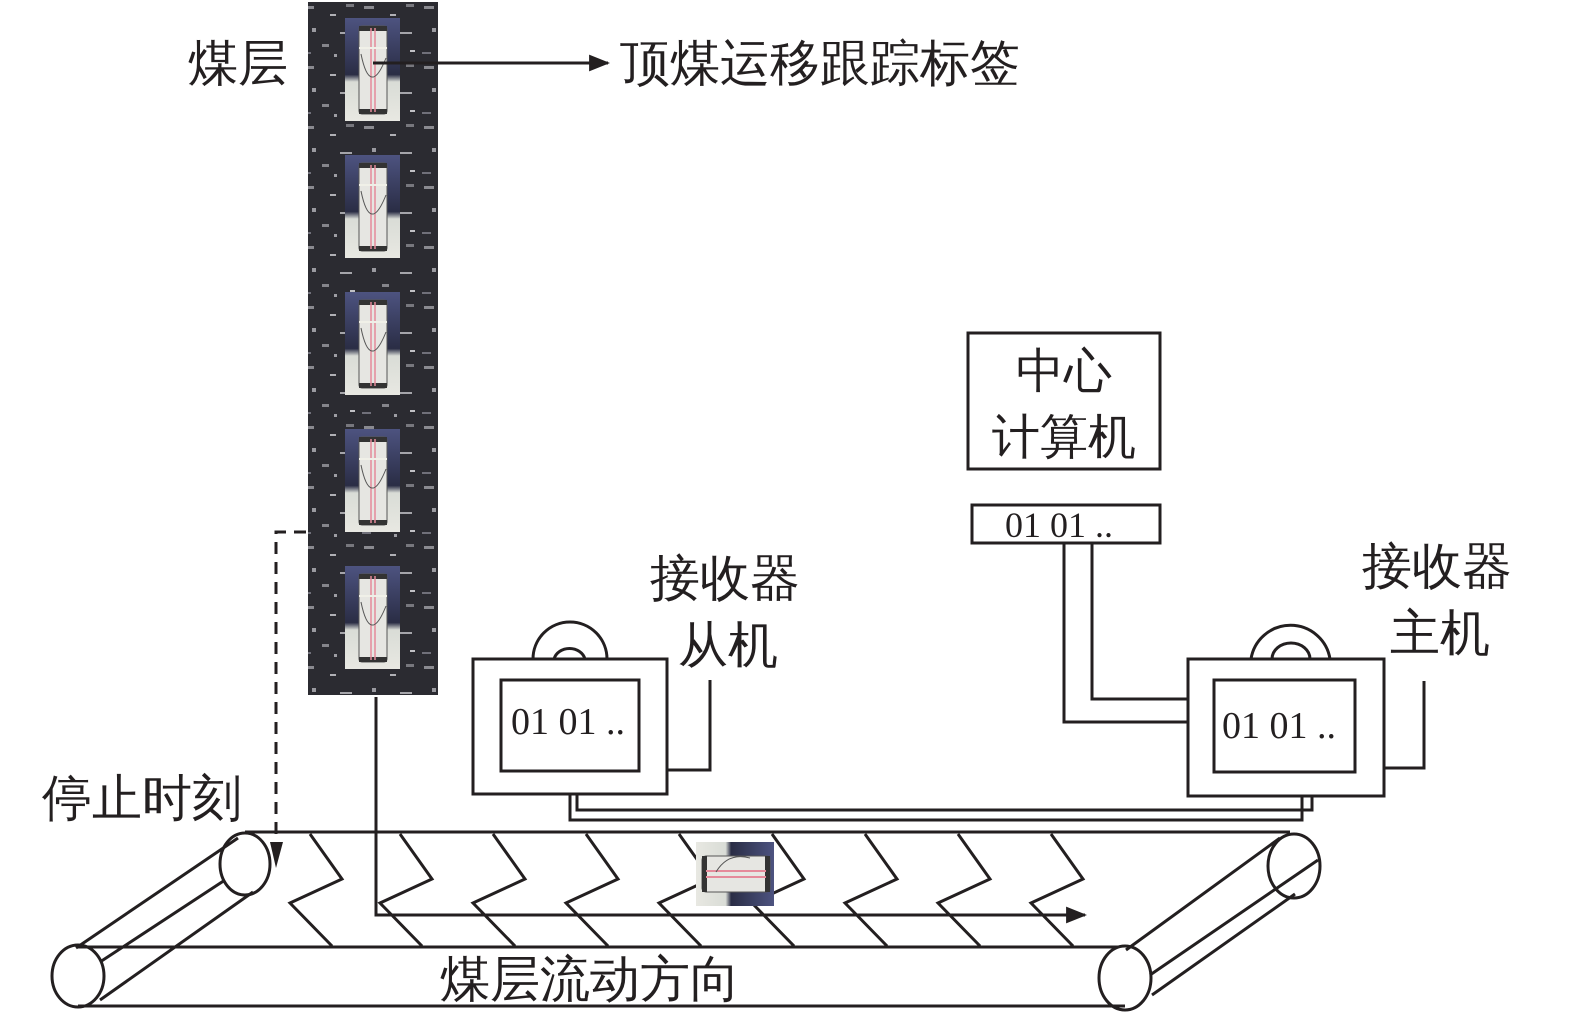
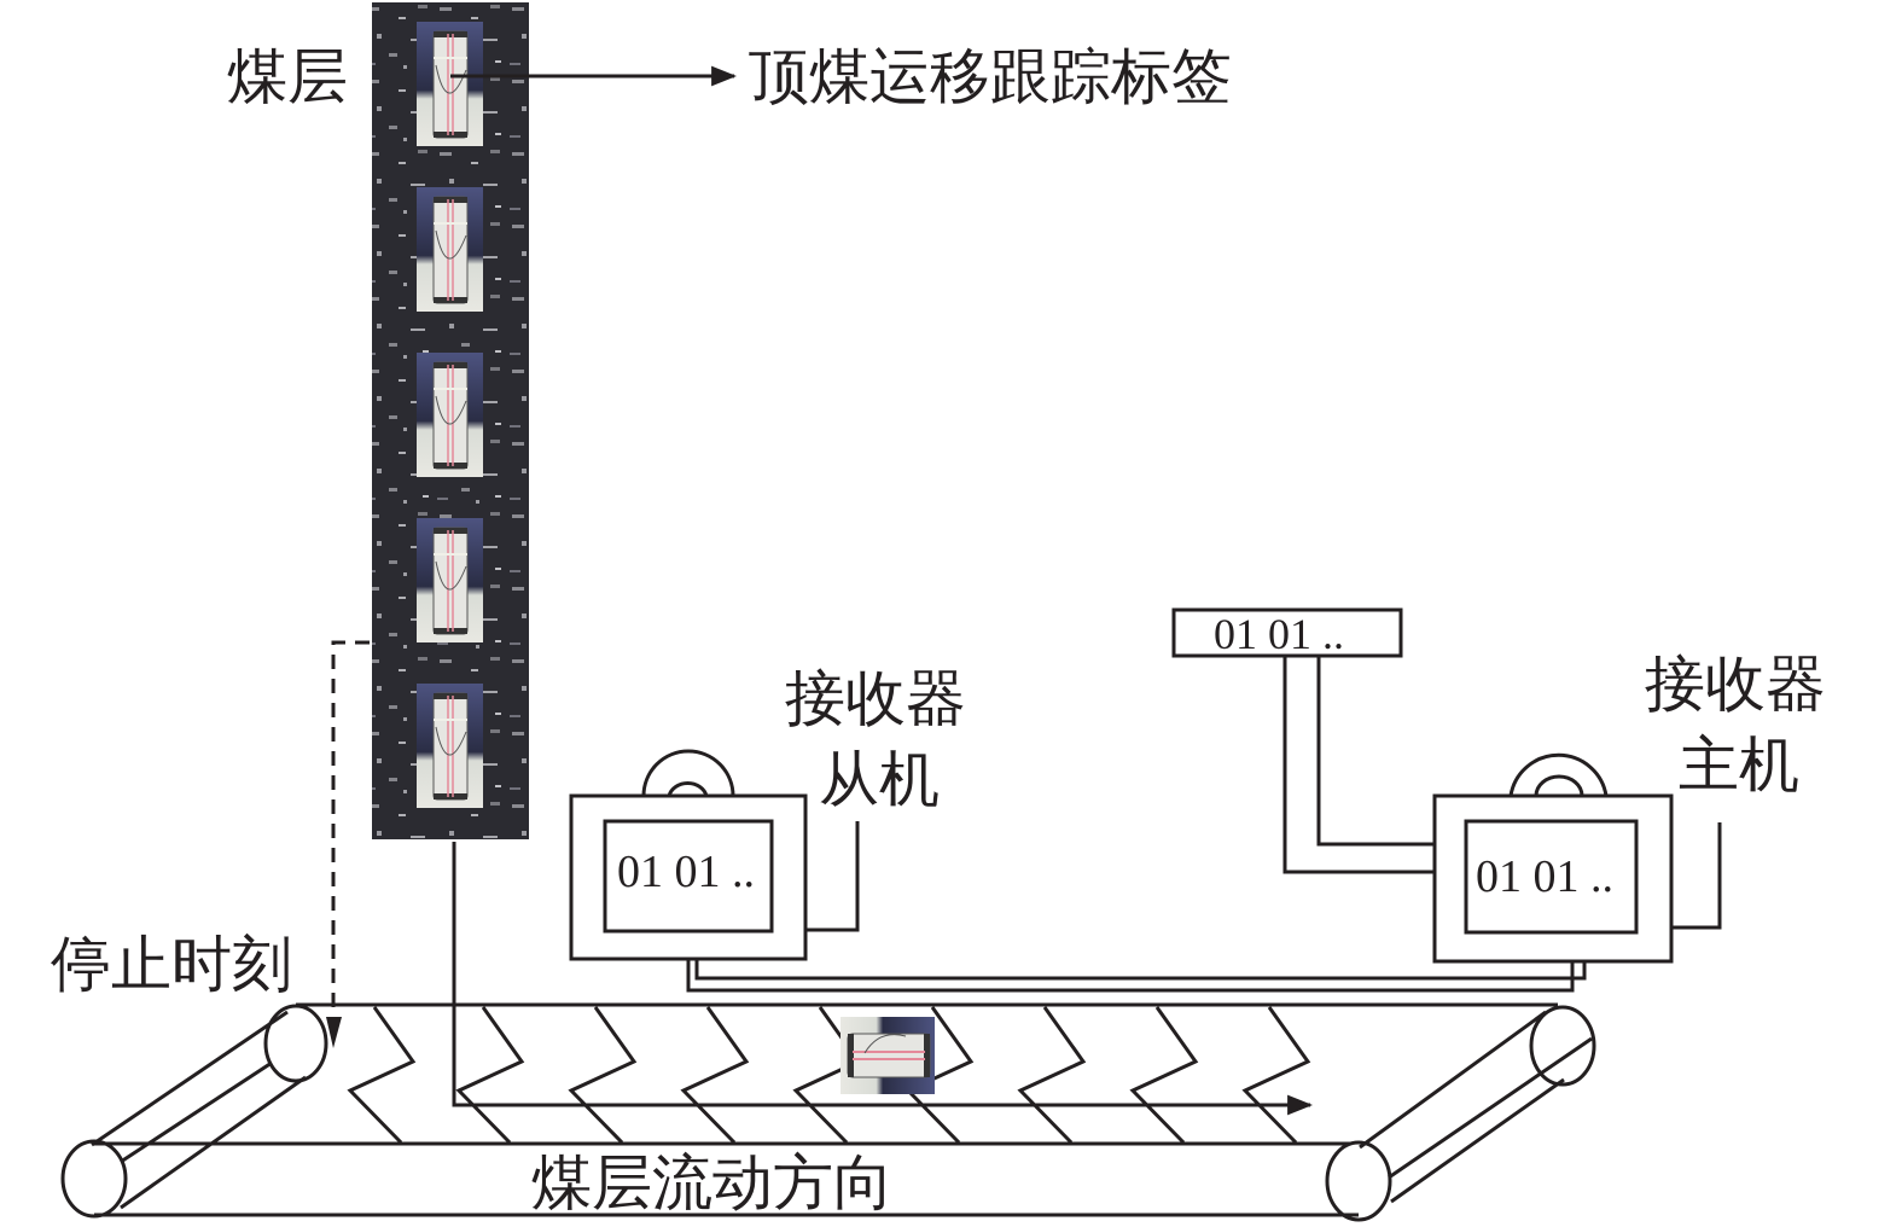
  煤层
  顶煤运移跟踪标签
  停止时刻
  煤层流动方向
- 中心
- 计算机
  01 01 ..
  01 01 ..
  接收器
  从机
  01 01 ..
  接收器
  主机
